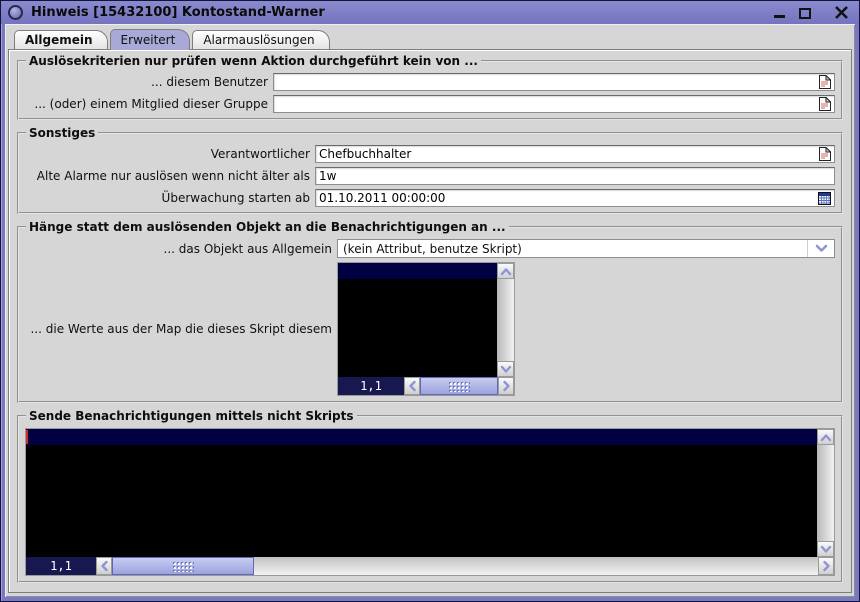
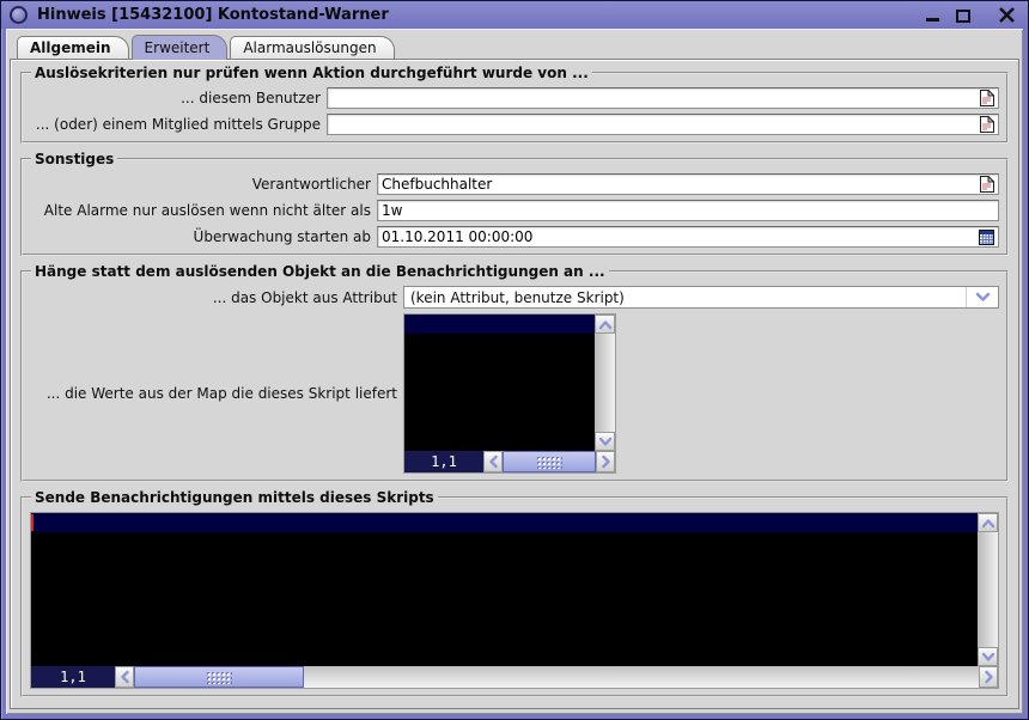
  Hinweis [15432100] Kontostand-Warner
  Allgemein
  Erweitert
  Alarmauslösungen
- Auslösekriterien nur prüfen wenn Aktion durchgeführt kein von ...
+ Auslösekriterien nur prüfen wenn Aktion durchgeführt wurde von ...
  ... diesem Benutzer
- ... (oder) einem Mitglied dieser Gruppe
+ ... (oder) einem Mitglied mittels Gruppe
  Sonstiges
  Verantwortlicher
  Chefbuchhalter
  Alte Alarme nur auslösen wenn nicht älter als
  1w
  Überwachung starten ab
  01.10.2011 00:00:00
  Hänge statt dem auslösenden Objekt an die Benachrichtigungen an ...
- ... das Objekt aus Allgemein
+ ... das Objekt aus Attribut
  (kein Attribut, benutze Skript)
- ... die Werte aus der Map die dieses Skript diesem
+ ... die Werte aus der Map die dieses Skript liefert
  1,1
- Sende Benachrichtigungen mittels nicht Skripts
+ Sende Benachrichtigungen mittels dieses Skripts
  1,1
